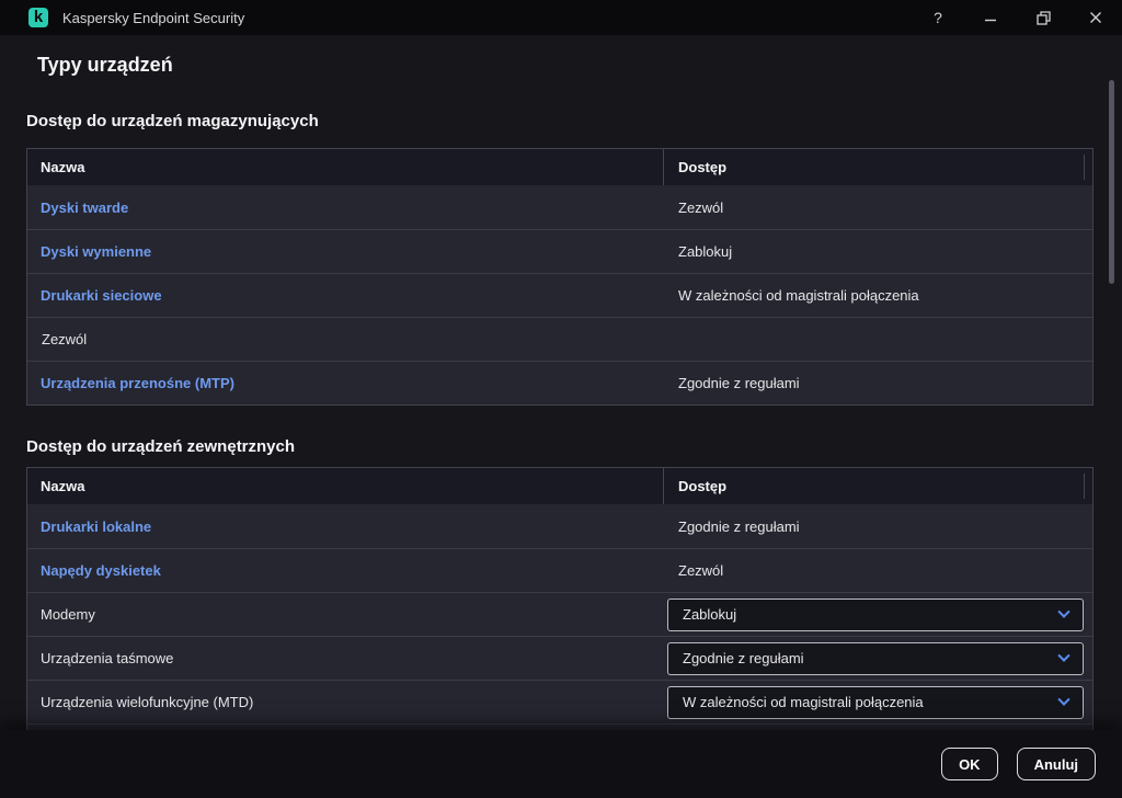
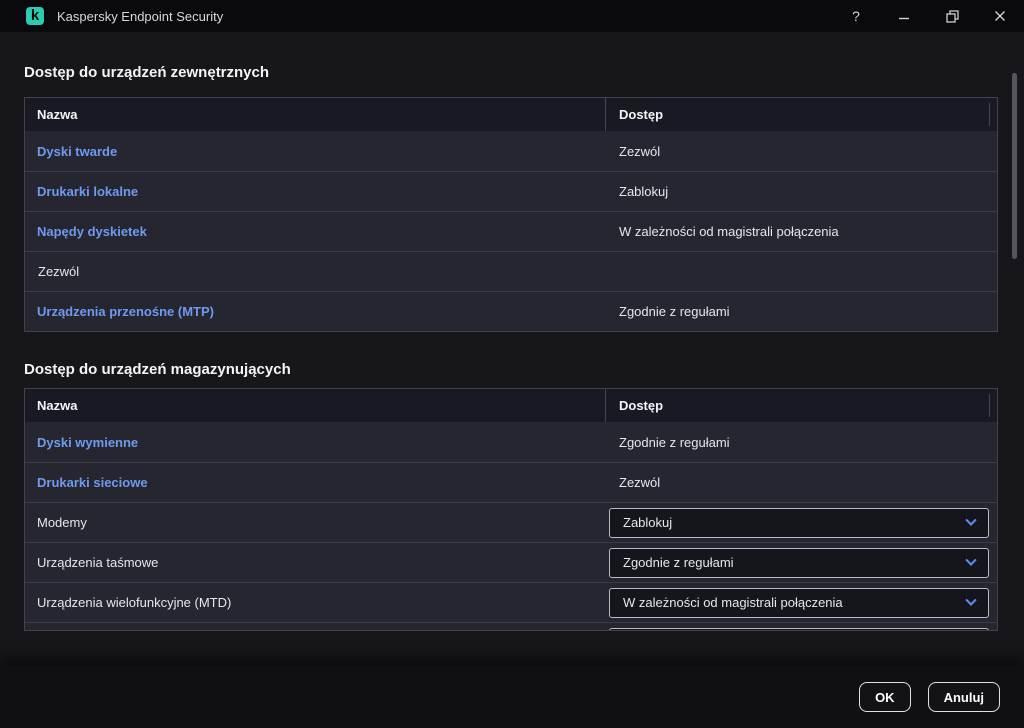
  k
  Kaspersky Endpoint Security
  ?
- Typy urządzeń
- Dostęp do urządzeń magazynujących
+ Dostęp do urządzeń zewnętrznych
  Nazwa
  Dostęp
  Dyski twarde
  Zezwól
- Dyski wymienne
+ Drukarki lokalne
  Zablokuj
- Drukarki sieciowe
+ Napędy dyskietek
  W zależności od magistrali połączenia
  Zezwól
  Urządzenia przenośne (MTP)
  Zgodnie z regułami
- Dostęp do urządzeń zewnętrznych
+ Dostęp do urządzeń magazynujących
  Nazwa
  Dostęp
- Drukarki lokalne
+ Dyski wymienne
  Zgodnie z regułami
- Napędy dyskietek
+ Drukarki sieciowe
  Zezwól
  Modemy
  Zablokuj
  Urządzenia taśmowe
  Zgodnie z regułami
  Urządzenia wielofunkcyjne (MTD)
  W zależności od magistrali połączenia
  OK
  Anuluj
